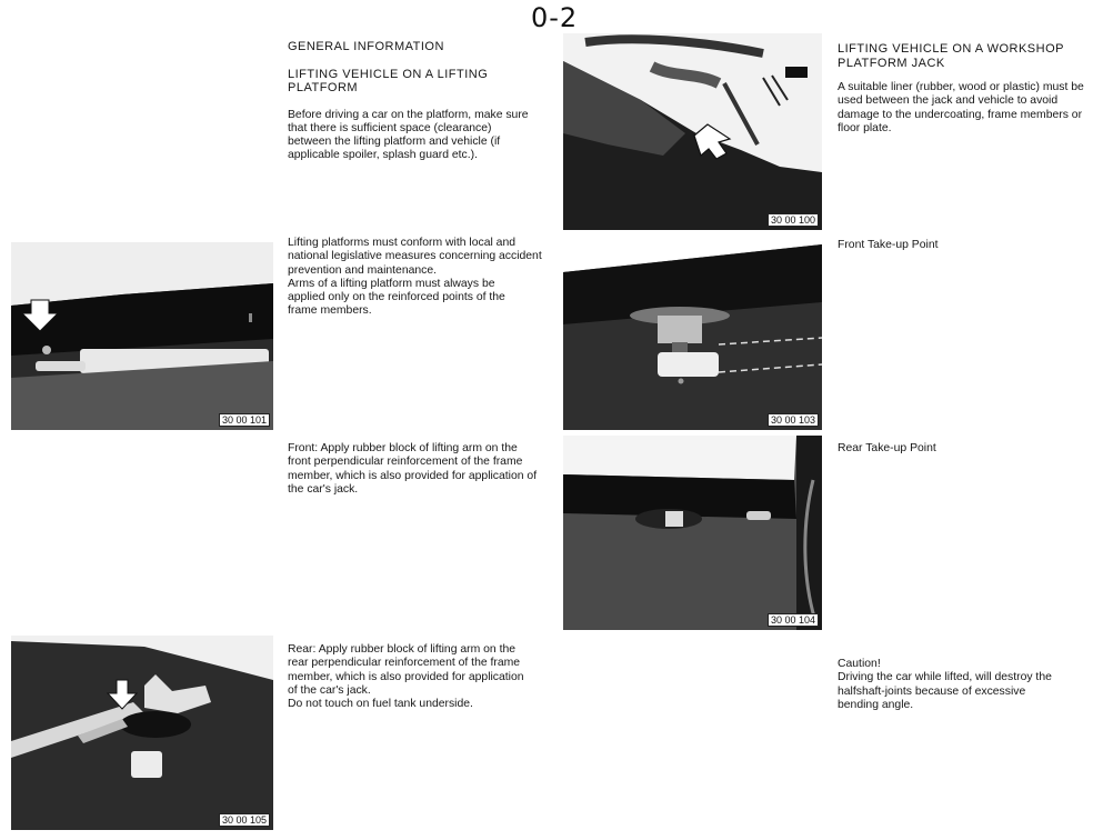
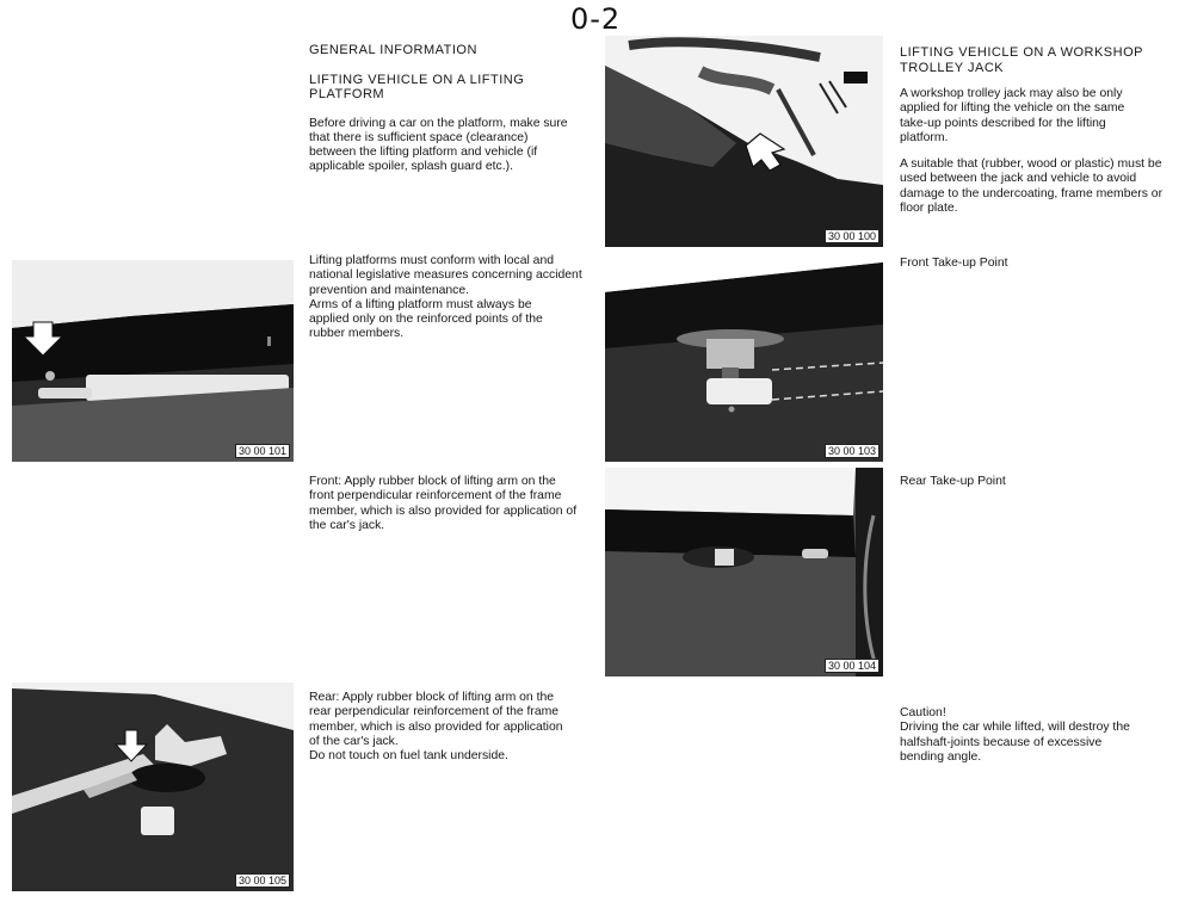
  0-2
  GENERAL INFORMATION
  LIFTING VEHICLE ON A LIFTING PLATFORM
  Before driving a car on the platform, make sure that there is sufficient space (clearance) between the lifting platform and vehicle (if applicable spoiler, splash guard etc.).
  Lifting platforms must conform with local and national legislative measures concerning accident prevention and maintenance.
- Arms of a lifting platform must always be applied only on the reinforced points of the frame members.
+ Arms of a lifting platform must always be applied only on the reinforced points of the rubber members.
  Front: Apply rubber block of lifting arm on the front perpendicular reinforcement of the frame member, which is also provided for application of the car's jack.
  Rear: Apply rubber block of lifting arm on the rear perpendicular reinforcement of the frame member, which is also provided for application of the car's jack.
  Do not touch on fuel tank underside.
- LIFTING VEHICLE ON A WORKSHOP PLATFORM JACK
+ LIFTING VEHICLE ON A WORKSHOP TROLLEY JACK
+ A workshop trolley jack may also be only applied for lifting the vehicle on the same take-up points described for the lifting platform.
- A suitable liner (rubber, wood or plastic) must be used between the jack and vehicle to avoid damage to the undercoating, frame members or floor plate.
+ A suitable that (rubber, wood or plastic) must be used between the jack and vehicle to avoid damage to the undercoating, frame members or floor plate.
  Front Take-up Point
  Rear Take-up Point
  Caution!
  Driving the car while lifted, will destroy the halfshaft-joints because of excessive bending angle.
  30 00 100
  30 00 101
  30 00 103
  30 00 104
  30 00 105
